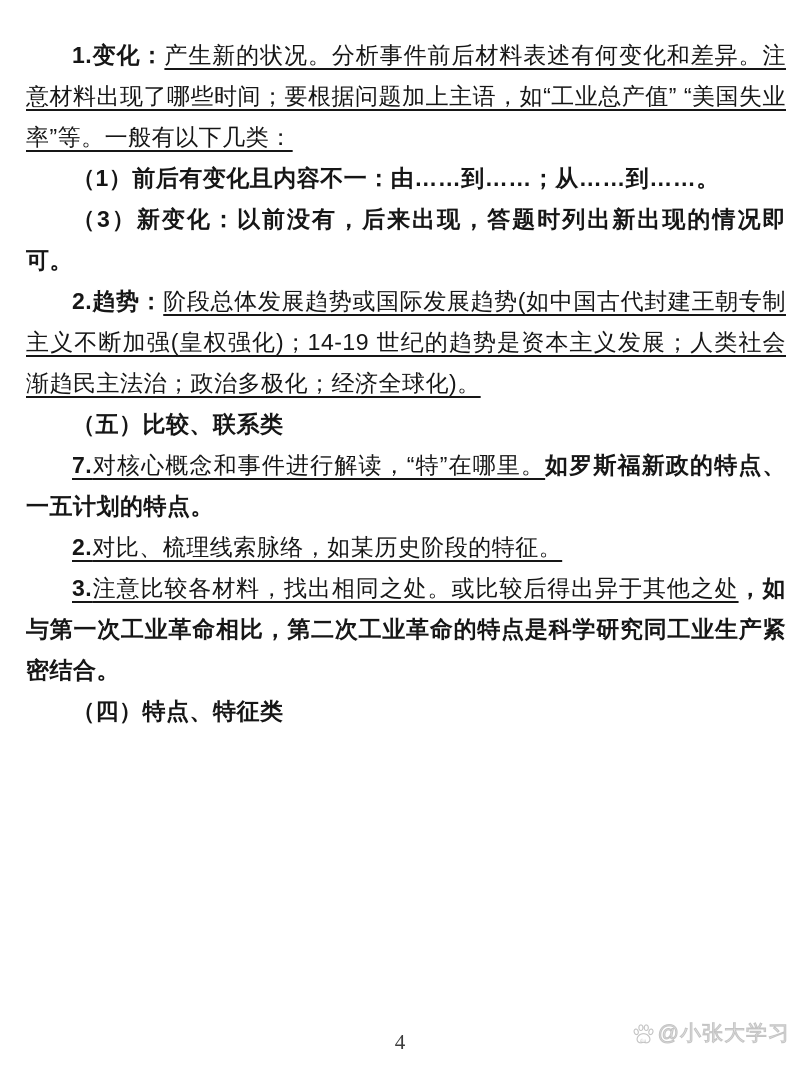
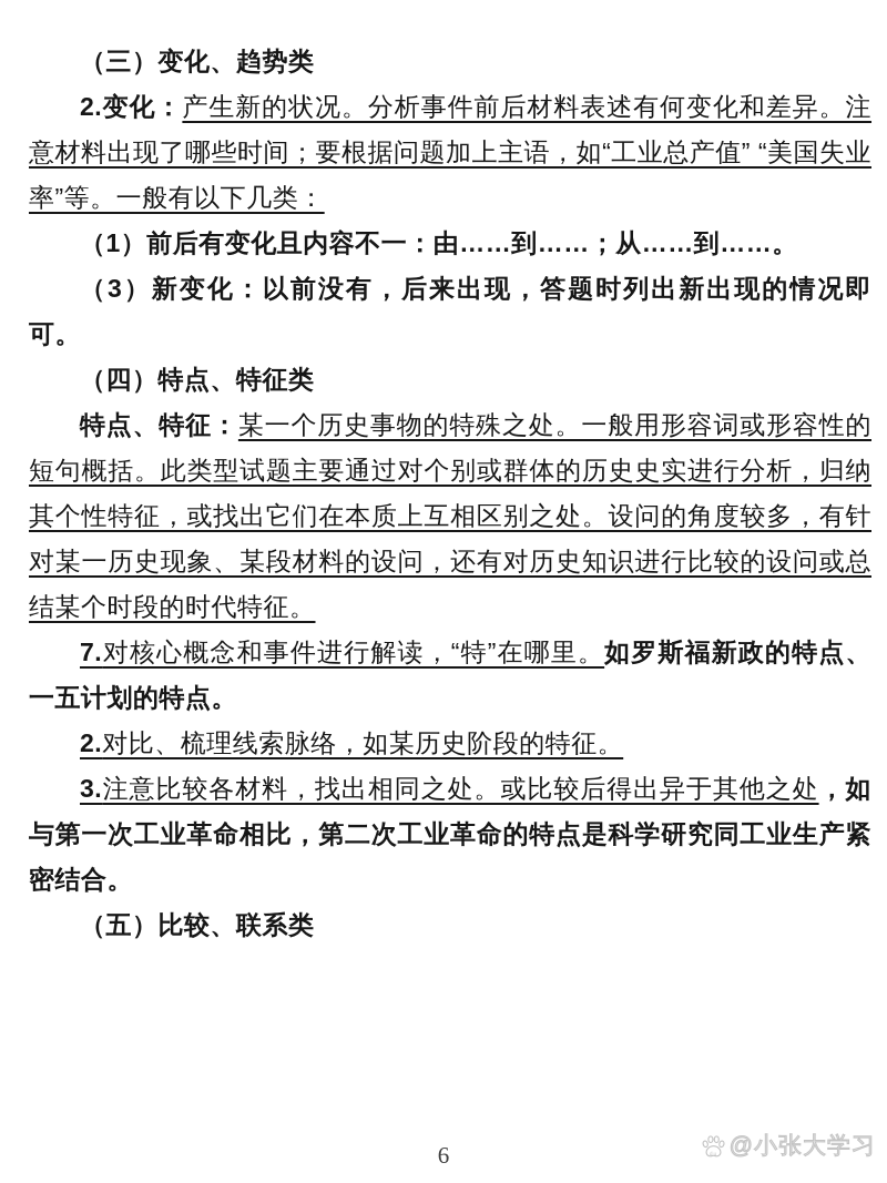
+ （三）变化、趋势类
- 1.变化：产生新的状况。分析事件前后材料表述有何变化和差异。注意材料出现了哪些时间；要根据问题加上主语，如“工业总产值” “美国失业率”等。一般有以下几类：
+ 2.变化：产生新的状况。分析事件前后材料表述有何变化和差异。注意材料出现了哪些时间；要根据问题加上主语，如“工业总产值” “美国失业率”等。一般有以下几类：
  （1）前后有变化且内容不一：由……到……；从……到……。
  （3）新变化：以前没有，后来出现，答题时列出新出现的情况即可。
- 2.趋势：阶段总体发展趋势或国际发展趋势(如中国古代封建王朝专制主义不断加强(皇权强化)；14-19 世纪的趋势是资本主义发展；人类社会渐趋民主法治；政治多极化；经济全球化)。
- （五）比较、联系类
+ （四）特点、特征类
+ 特点、特征：某一个历史事物的特殊之处。一般用形容词或形容性的短句概括。此类型试题主要通过对个别或群体的历史史实进行分析，归纳其个性特征，或找出它们在本质上互相区别之处。设问的角度较多，有针对某一历史现象、某段材料的设问，还有对历史知识进行比较的设问或总结某个时段的时代特征。
  7.对核心概念和事件进行解读，“特”在哪里。如罗斯福新政的特点、一五计划的特点。
  2.对比、梳理线索脉络，如某历史阶段的特征。
  3.注意比较各材料，找出相同之处。或比较后得出异于其他之处，如与第一次工业革命相比，第二次工业革命的特点是科学研究同工业生产紧密结合。
- （四）特点、特征类
+ （五）比较、联系类
- 4
+ 6
  @小张大学习
